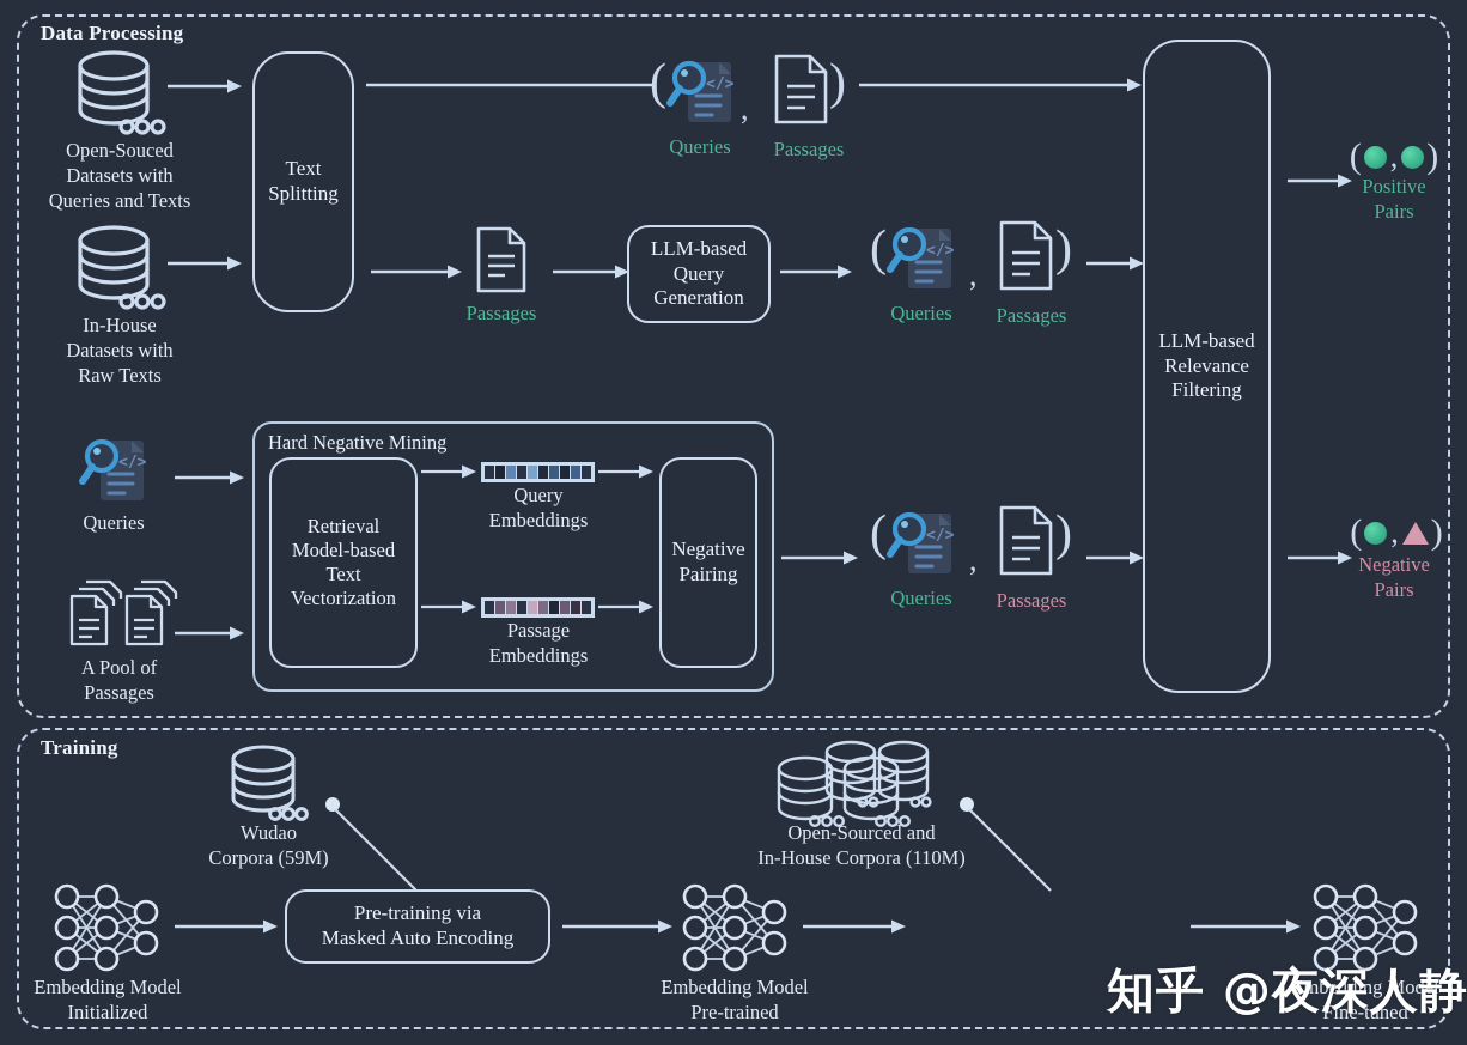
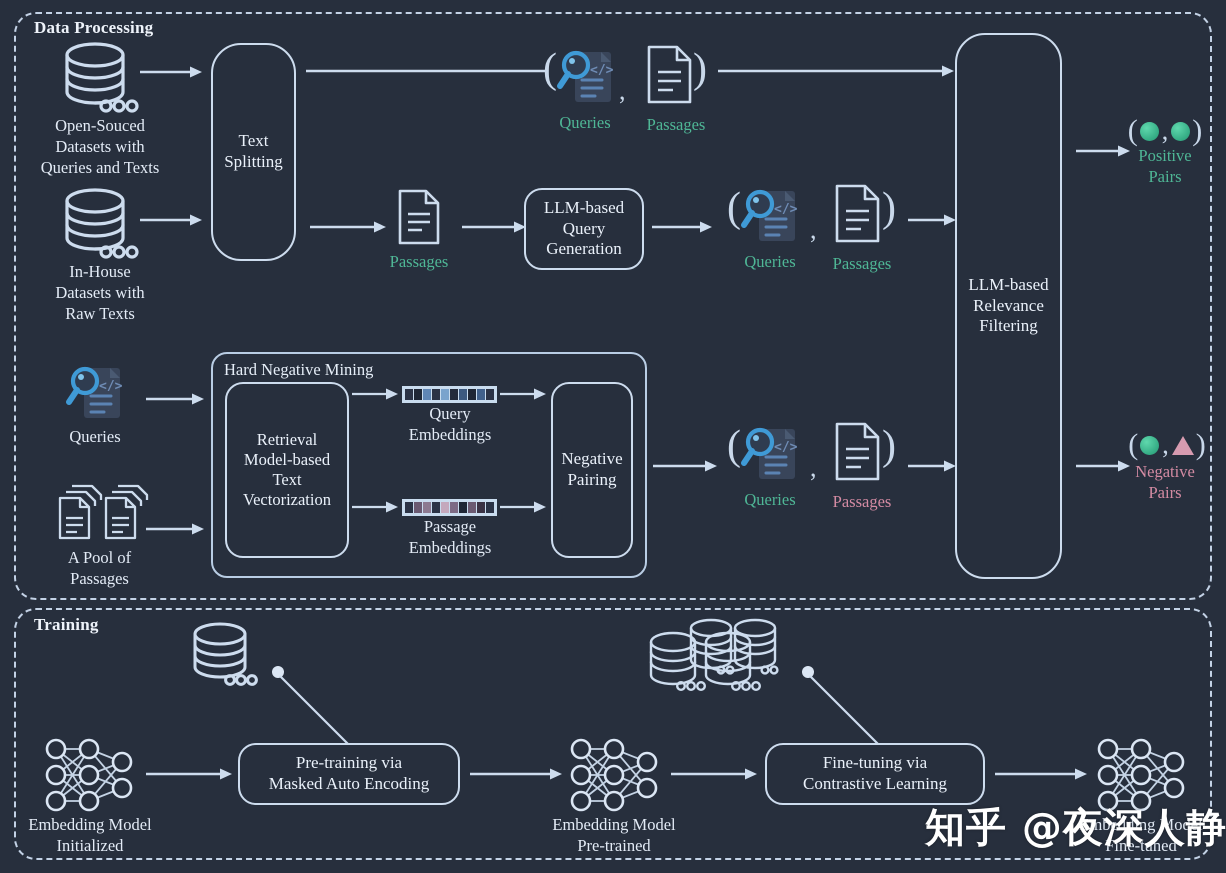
  Data Processing
  Open-Souced
  Datasets with
  Queries and Texts
  In-House
  Datasets with
  Raw Texts
  Text
  Splitting
  Passages
  LLM-based
  Query
  Generation
  (
  </>
  Queries
  ,
  )
  Passages
  (
  </>
  Queries
  ,
  )
  Passages
  LLM-based
  Relevance
  Filtering
  (
  ,
  )
  Positive
  Pairs
  (
  ,
  )
  Negative
  Pairs
  Hard Negative Mining
  </>
  Queries
  A Pool of
  Passages
  Retrieval
  Model-based
  Text
  Vectorization
  Query
  Embeddings
  Passage
  Embeddings
  Negative
  Pairing
  (
  </>
  Queries
  ,
  )
  Passages
  Training
- Wudao
- Corpora (59M)
- Open-Sourced and
- In-House Corpora (110M)
  Embedding Model
  Initialized
  Pre-training via
  Masked Auto Encoding
  Embedding Model
  Pre-trained
+ Fine-tuning via
+ Contrastive Learning
  Embedding Model
  Fine-tuned
  知乎 @夜深人静
